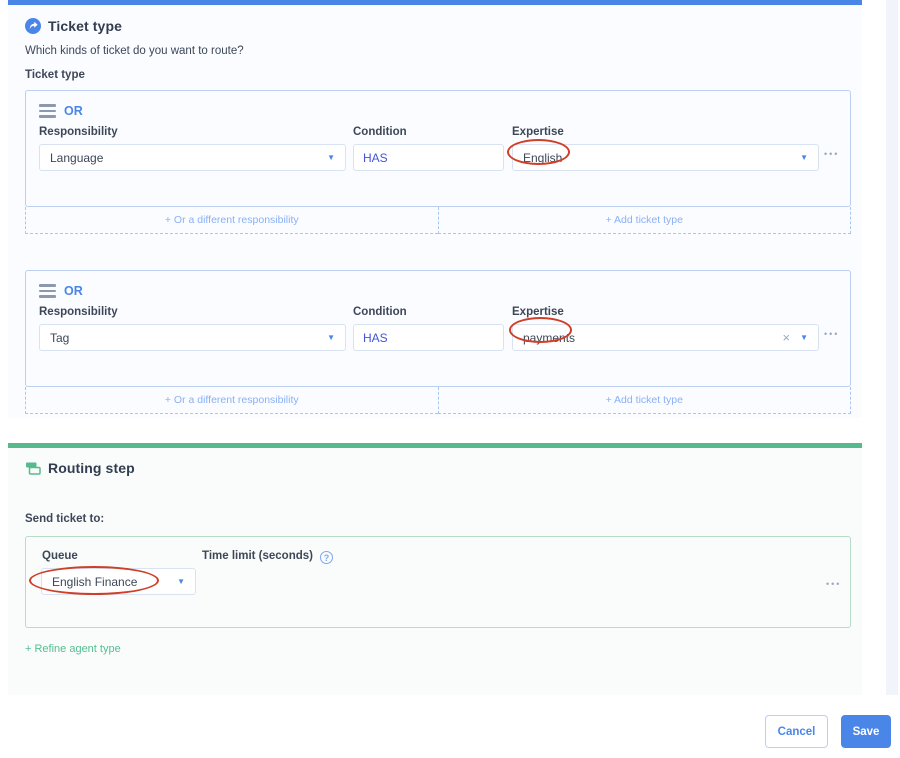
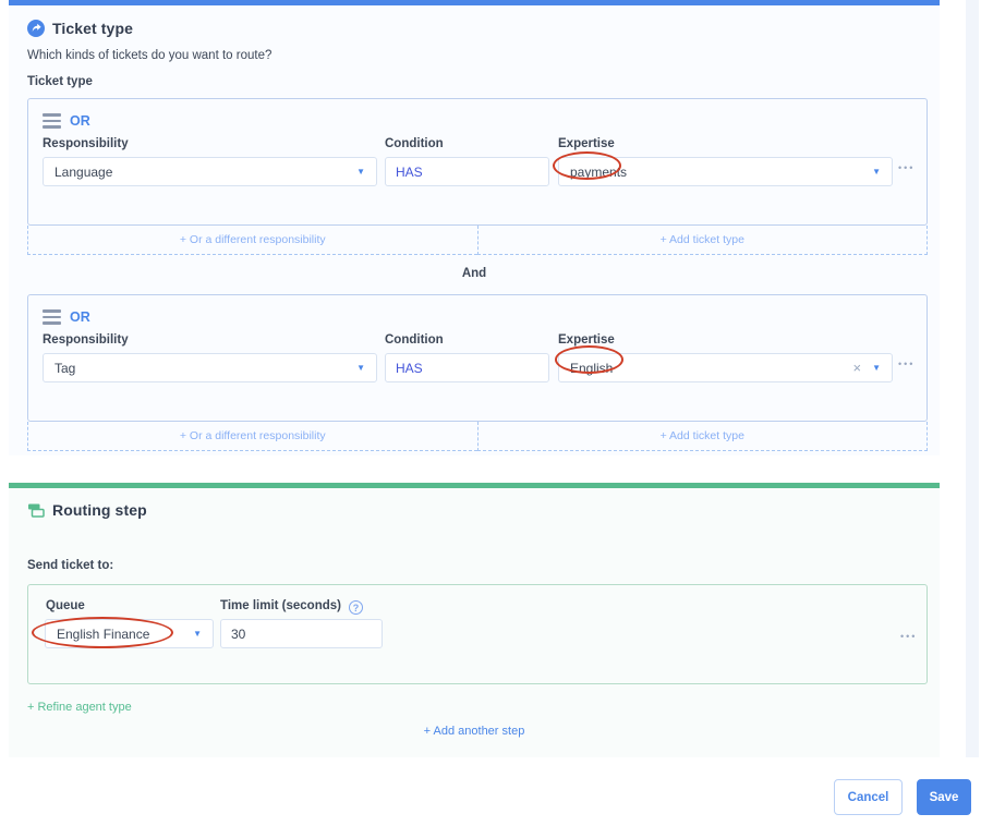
  Ticket type
- Which kinds of ticket do you want to route?
+ Which kinds of tickets do you want to route?
  Ticket type
  OR
  Responsibility
  Condition
  Expertise
  Language
  ▼
  HAS
- English
+ payments
  ▼
  •••
  + Or a different responsibility
  + Add ticket type
+ And
  OR
  Responsibility
  Condition
  Expertise
  Tag
  ▼
  HAS
- payments
+ English
  ×
  ▼
  •••
  + Or a different responsibility
  + Add ticket type
  Routing step
  Send ticket to:
  Queue
  Time limit (seconds) ?
  English Finance
  ▼
+ 30
  •••
  + Refine agent type
+ + Add another step
  Cancel
  Save
